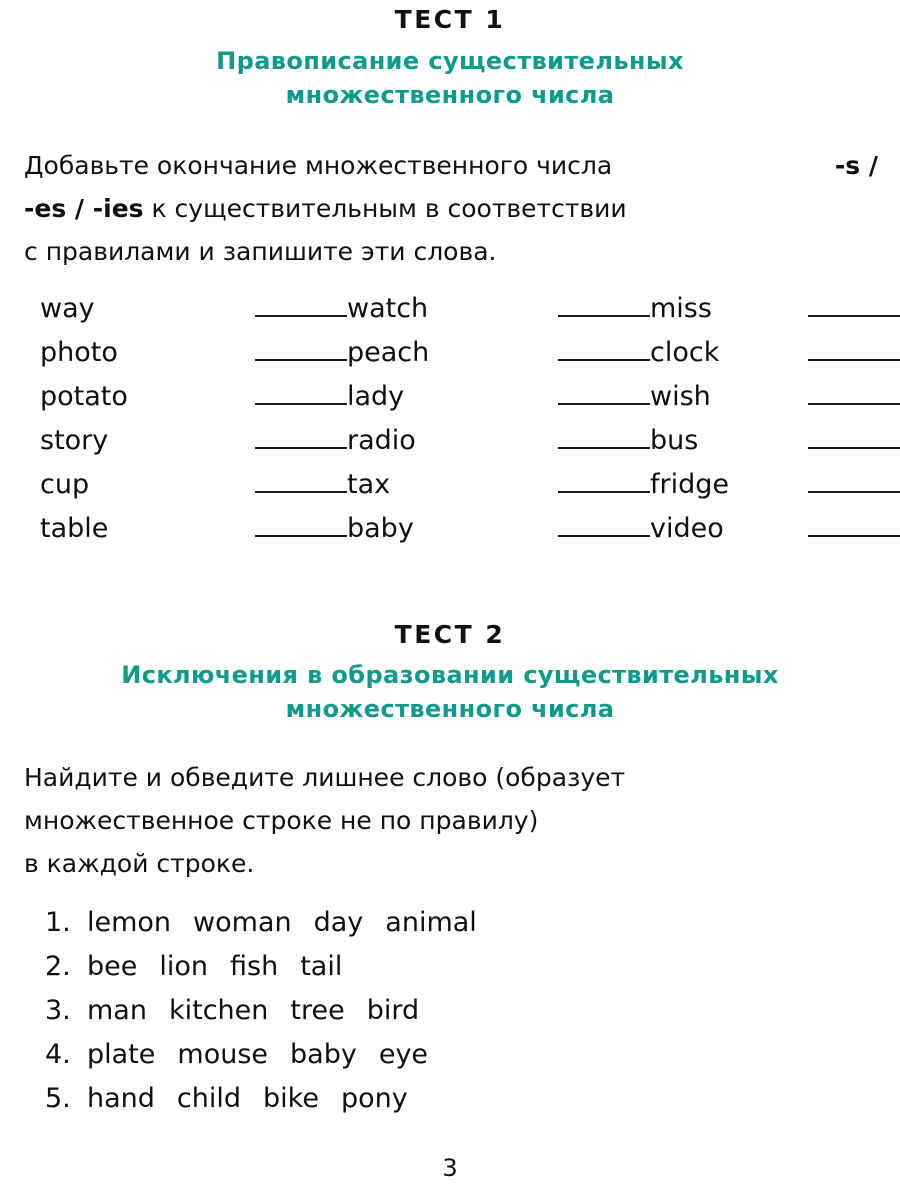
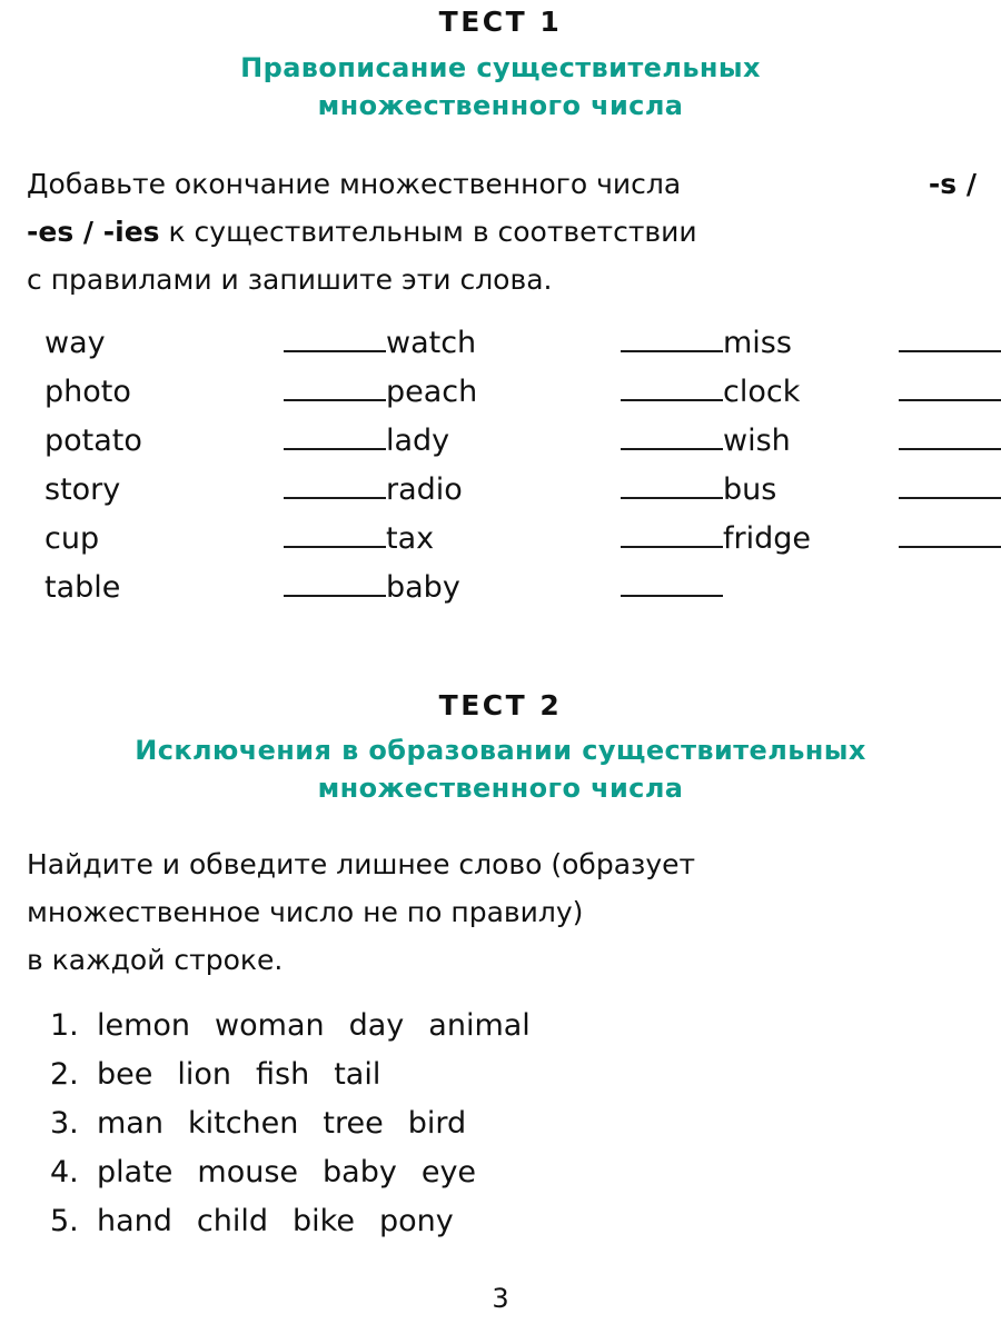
  ТЕСТ 1
  Правописание существительных
  множественного числа
  Добавьте окончание множественного числа
  -s /
  -es / -ies к существительным в соответствии
  с правилами и запишите эти слова.
  way
  photo
  potato
  story
  cup
  table
  watch
  peach
  lady
  radio
  tax
  baby
  miss
  clock
  wish
  bus
  fridge
- video
  ТЕСТ 2
  Исключения в образовании существительных
  множественного числа
  Найдите и обведите лишнее слово (образует
- множественное строке не по правилу)
+ множественное число не по правилу)
  в каждой строке.
  1.
  lemon
  woman
  day
  animal
  2.
  bee
  lion
  fish
  tail
  3.
  man
  kitchen
  tree
  bird
  4.
  plate
  mouse
  baby
  eye
  5.
  hand
  child
  bike
  pony
  3
